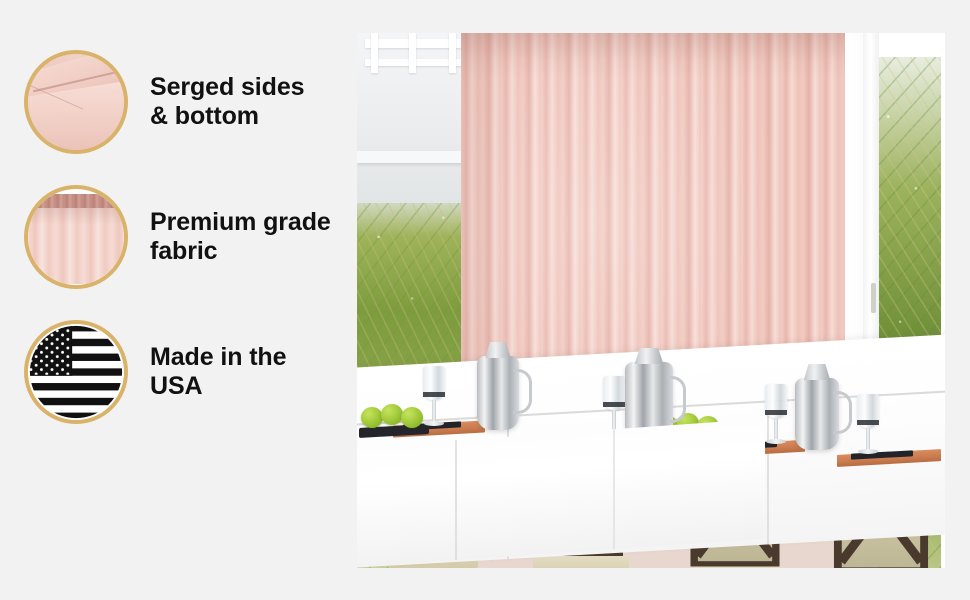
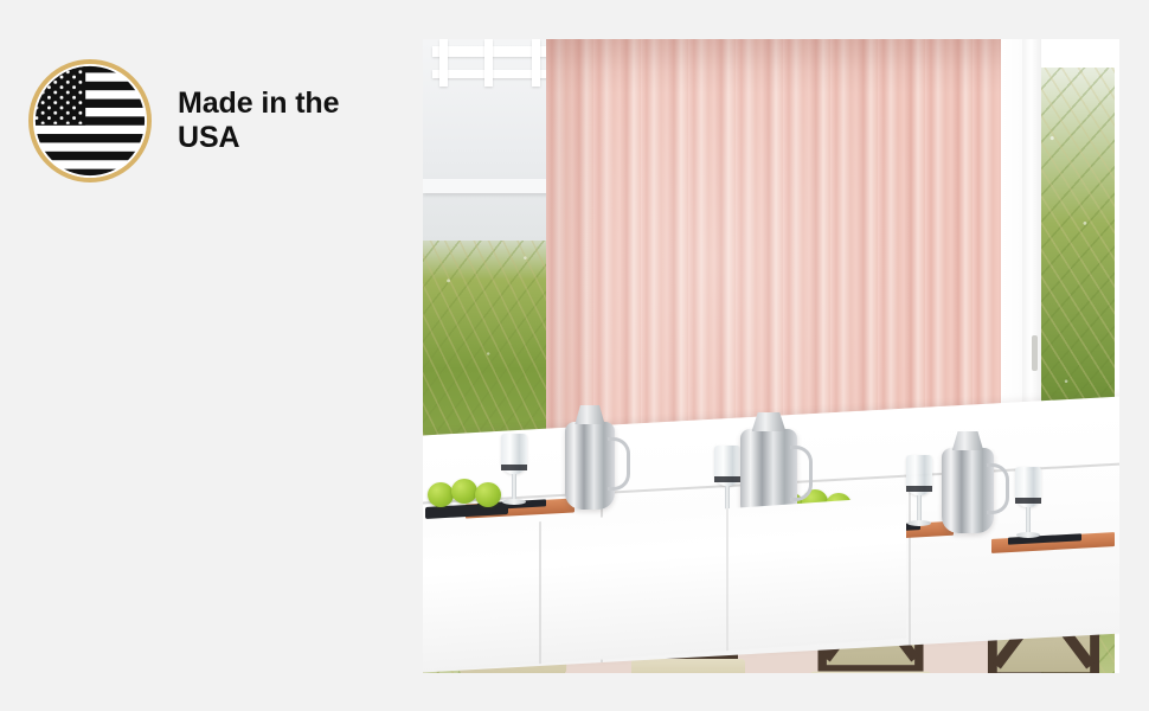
- Serged sides
- & bottom
- Premium grade
- fabric
  Made in the
  USA
